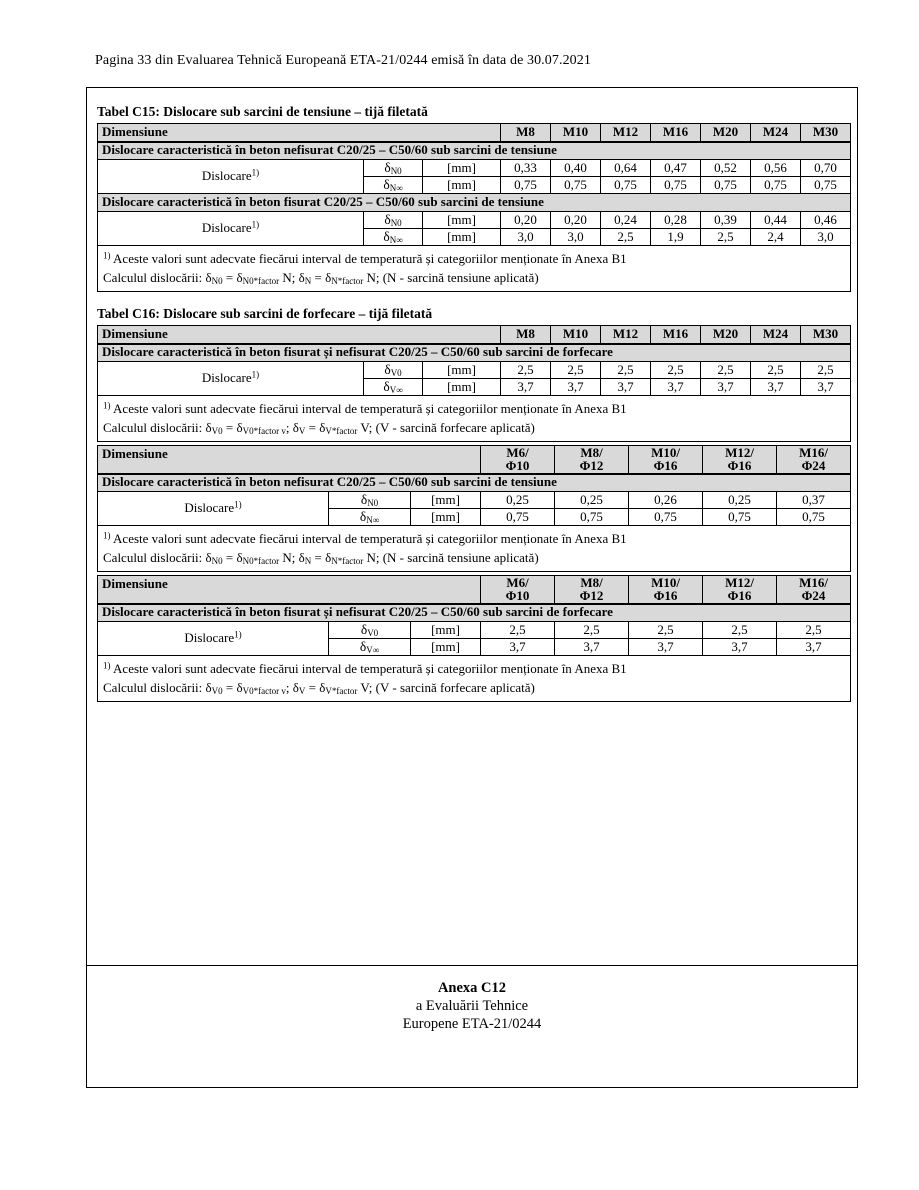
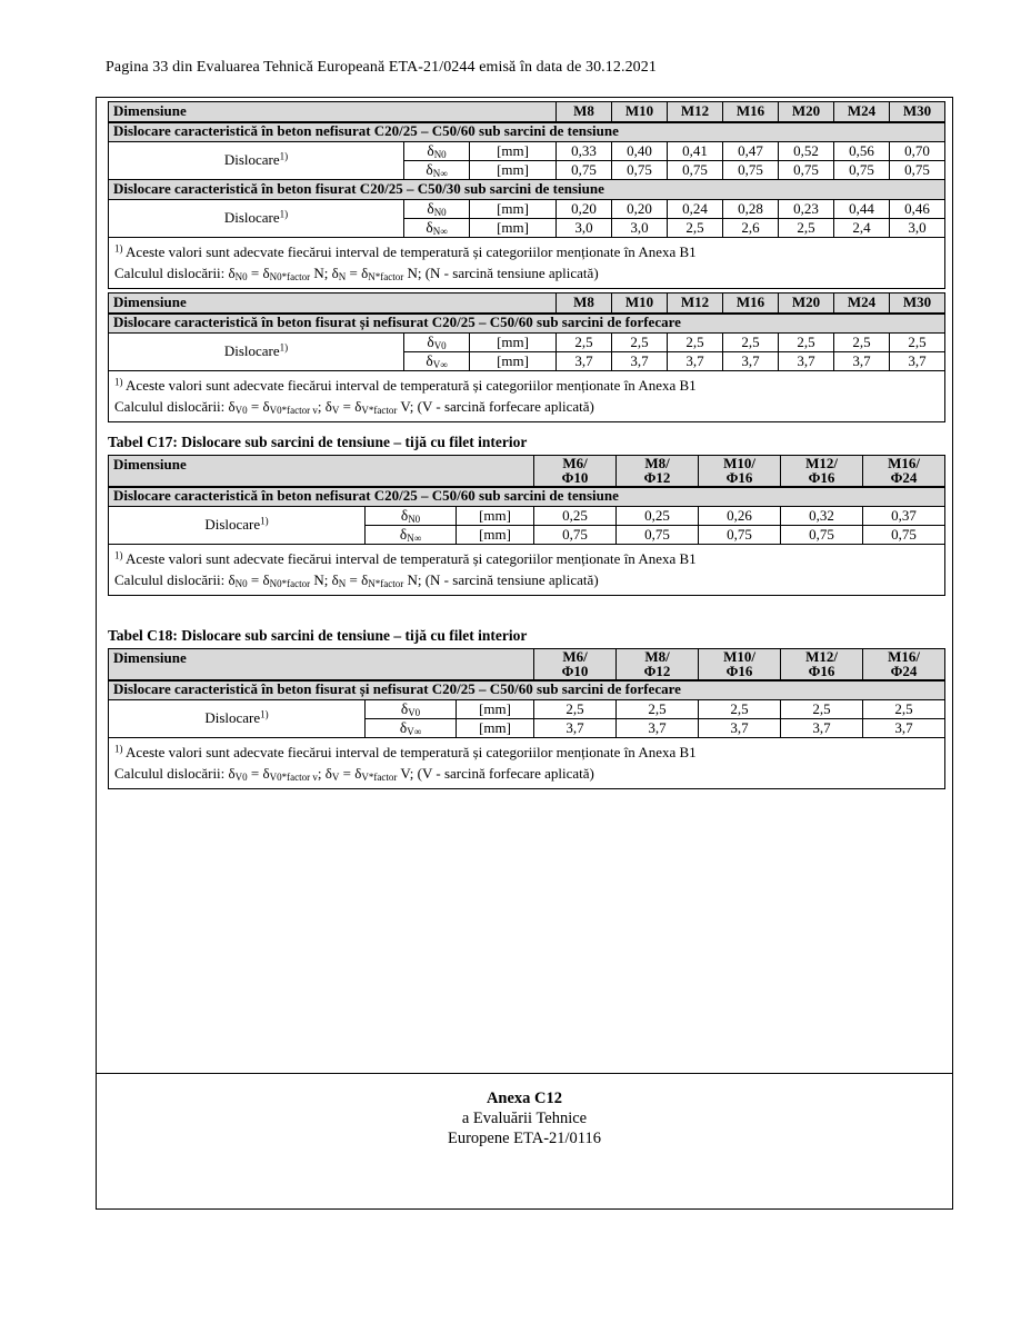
- Pagina 33 din Evaluarea Tehnică Europeană ETA-21/0244 emisă în data de 30.07.2021
+ Pagina 33 din Evaluarea Tehnică Europeană ETA-21/0244 emisă în data de 30.12.2021
- Tabel C15: Dislocare sub sarcini de tensiune – tijă filetată
  Dimensiune	M8	M10	M12	M16	M20	M24	M30
  Dislocare caracteristică în beton nefisurat C20/25 – C50/60 sub sarcini de tensiune
- Dislocare1)	δN0	[mm]	0,33	0,40	0,64	0,47	0,52	0,56	0,70
+ Dislocare1)	δN0	[mm]	0,33	0,40	0,41	0,47	0,52	0,56	0,70
  δN∞	[mm]	0,75	0,75	0,75	0,75	0,75	0,75	0,75
- Dislocare caracteristică în beton fisurat C20/25 – C50/60 sub sarcini de tensiune
+ Dislocare caracteristică în beton fisurat C20/25 – C50/30 sub sarcini de tensiune
- Dislocare1)	δN0	[mm]	0,20	0,20	0,24	0,28	0,39	0,44	0,46
+ Dislocare1)	δN0	[mm]	0,20	0,20	0,24	0,28	0,23	0,44	0,46
- δN∞	[mm]	3,0	3,0	2,5	1,9	2,5	2,4	3,0
+ δN∞	[mm]	3,0	3,0	2,5	2,6	2,5	2,4	3,0
  1) Aceste valori sunt adecvate fiecărui interval de temperatură și categoriilor menționate în Anexa B1 Calculul dislocării: δN0 = δN0*factor N; δN = δN*factor N; (N - sarcină tensiune aplicată)
- Tabel C16: Dislocare sub sarcini de forfecare – tijă filetată
  Dimensiune	M8	M10	M12	M16	M20	M24	M30
  Dislocare caracteristică în beton fisurat și nefisurat C20/25 – C50/60 sub sarcini de forfecare
  Dislocare1)	δV0	[mm]	2,5	2,5	2,5	2,5	2,5	2,5	2,5
  δV∞	[mm]	3,7	3,7	3,7	3,7	3,7	3,7	3,7
  1) Aceste valori sunt adecvate fiecărui interval de temperatură și categoriilor menționate în Anexa B1 Calculul dislocării: δV0 = δV0*factor v; δV = δV*factor V; (V - sarcină forfecare aplicată)
+ Tabel C17: Dislocare sub sarcini de tensiune – tijă cu filet interior
  Dimensiune	M6/ Φ10	M8/ Φ12	M10/ Φ16	M12/ Φ16	M16/ Φ24
  Dislocare caracteristică în beton nefisurat C20/25 – C50/60 sub sarcini de tensiune
- Dislocare1)	δN0	[mm]	0,25	0,25	0,26	0,25	0,37
+ Dislocare1)	δN0	[mm]	0,25	0,25	0,26	0,32	0,37
  δN∞	[mm]	0,75	0,75	0,75	0,75	0,75
  1) Aceste valori sunt adecvate fiecărui interval de temperatură și categoriilor menționate în Anexa B1 Calculul dislocării: δN0 = δN0*factor N; δN = δN*factor N; (N - sarcină tensiune aplicată)
+ Tabel C18: Dislocare sub sarcini de tensiune – tijă cu filet interior
  Dimensiune	M6/ Φ10	M8/ Φ12	M10/ Φ16	M12/ Φ16	M16/ Φ24
  Dislocare caracteristică în beton fisurat și nefisurat C20/25 – C50/60 sub sarcini de forfecare
  Dislocare1)	δV0	[mm]	2,5	2,5	2,5	2,5	2,5
  δV∞	[mm]	3,7	3,7	3,7	3,7	3,7
  1) Aceste valori sunt adecvate fiecărui interval de temperatură și categoriilor menționate în Anexa B1 Calculul dislocării: δV0 = δV0*factor v; δV = δV*factor V; (V - sarcină forfecare aplicată)
  Anexa C12
  a Evaluării Tehnice
- Europene ETA-21/0244
+ Europene ETA-21/0116
